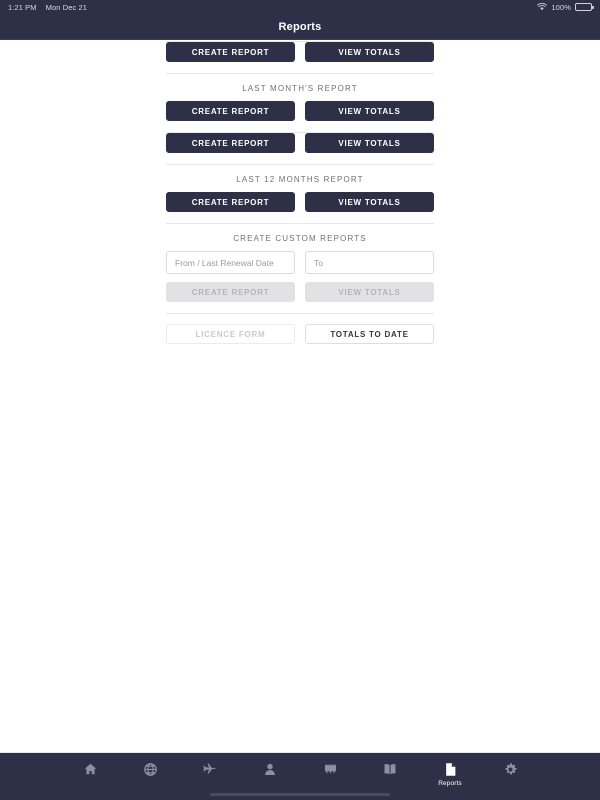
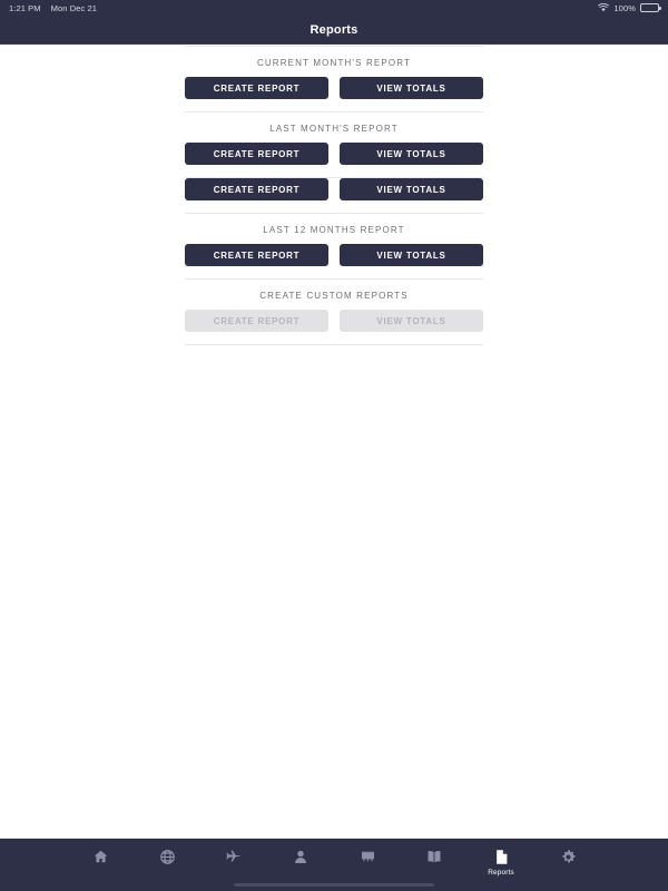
  1:21 PM
  Mon Dec 21
  100%
  Reports
+ CURRENT MONTH'S REPORT
  CREATE REPORT
  VIEW TOTALS
  LAST MONTH'S REPORT
  CREATE REPORT
  VIEW TOTALS
  CREATE REPORT
  VIEW TOTALS
  LAST 12 MONTHS REPORT
  CREATE REPORT
  VIEW TOTALS
  CREATE CUSTOM REPORTS
- From / Last Renewal Date
- To
  CREATE REPORT
  VIEW TOTALS
- LICENCE FORM
- TOTALS TO DATE
